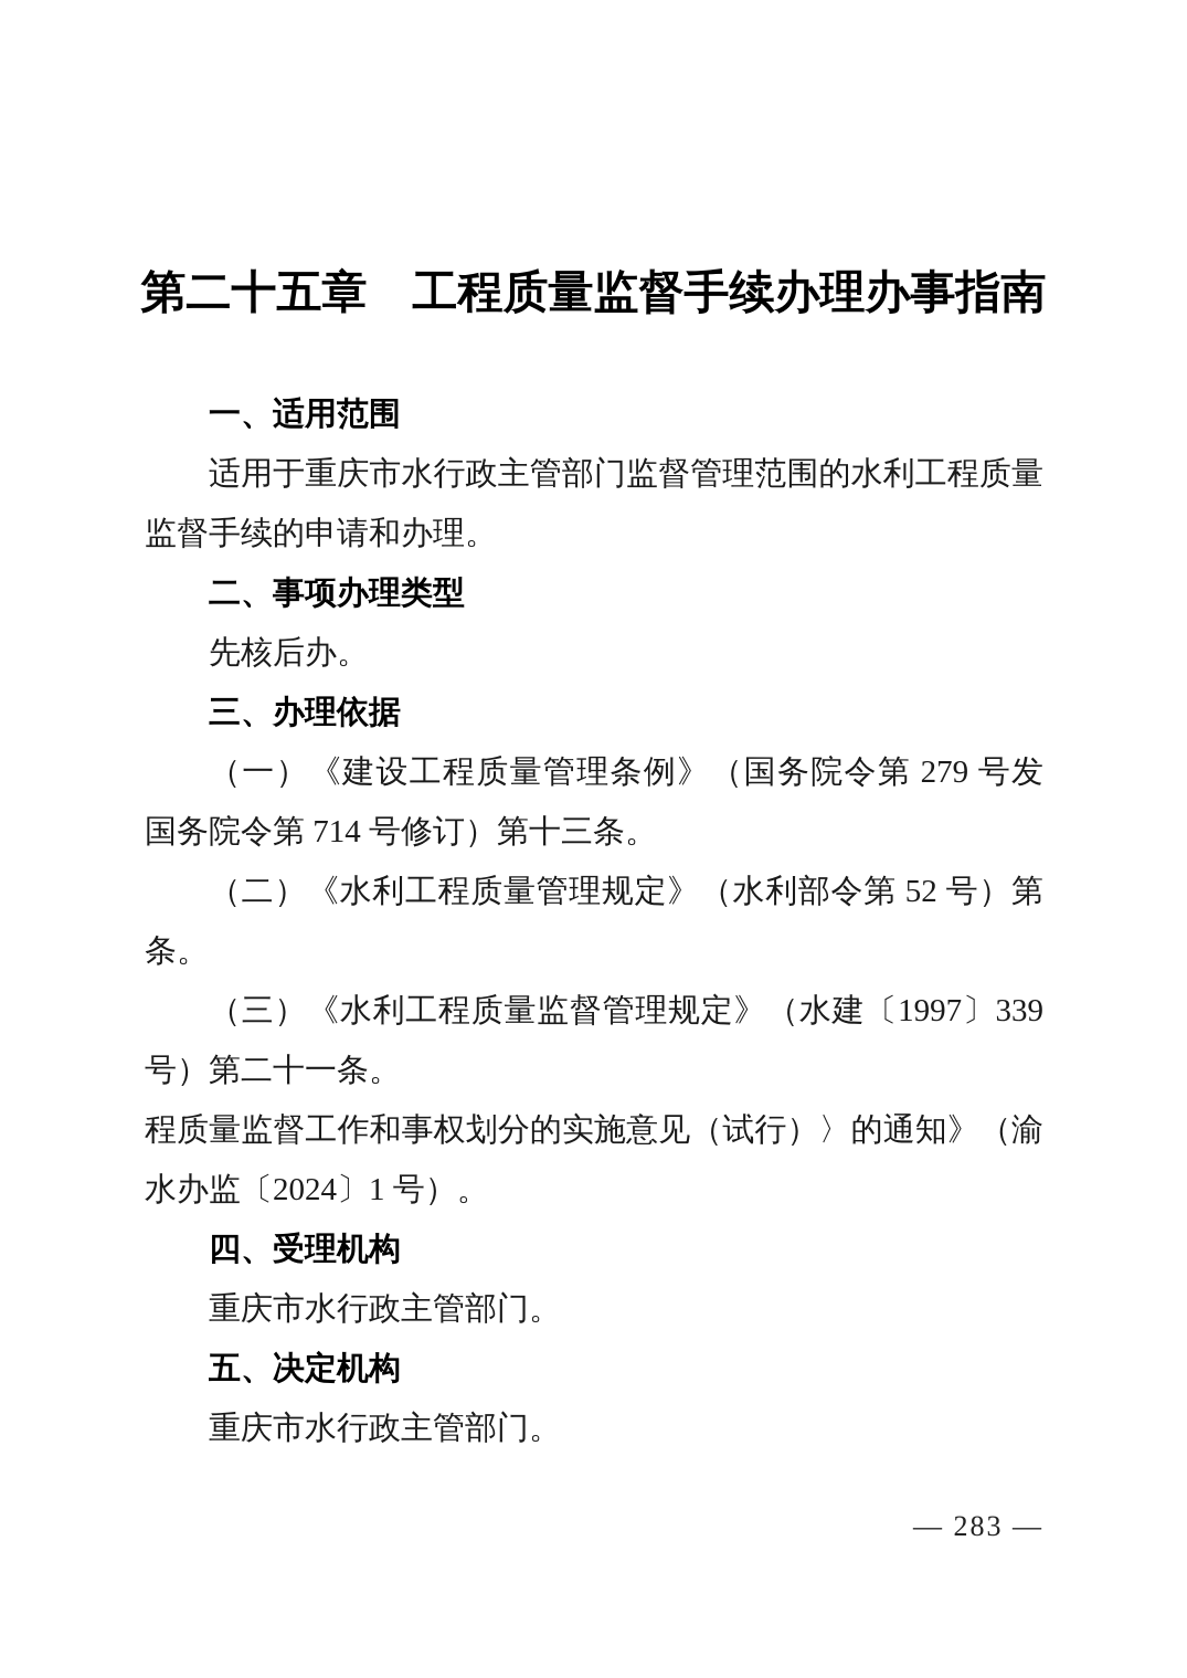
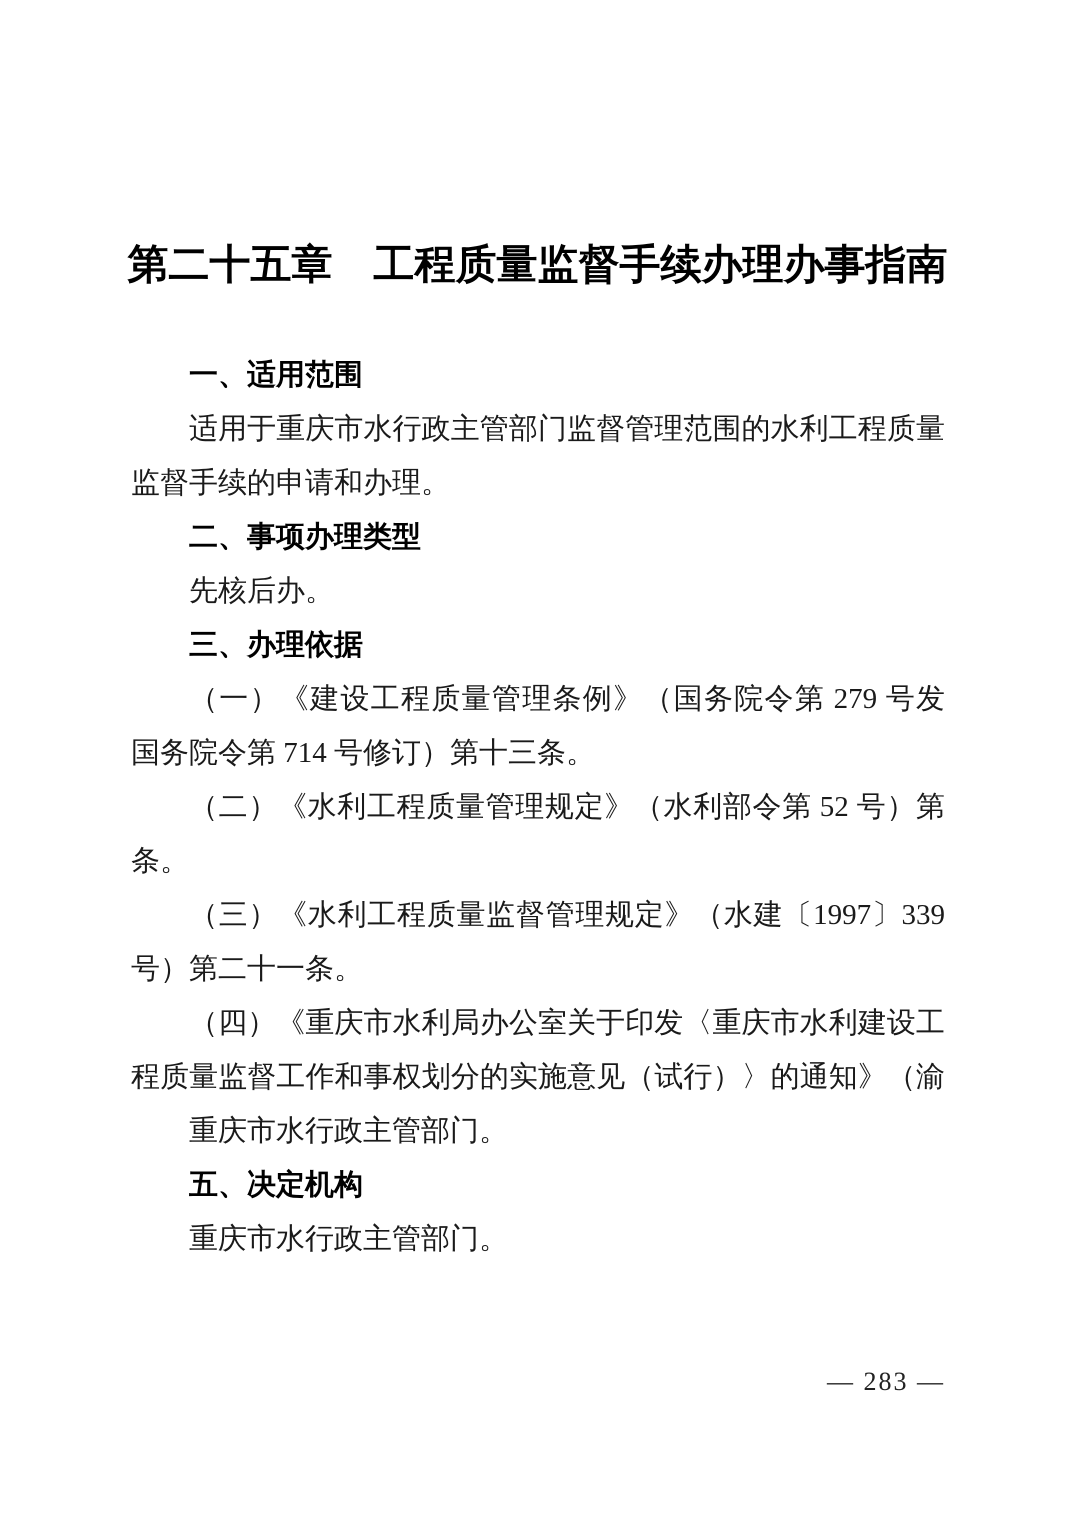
  第二十五章 工程质量监督手续办理办事指南
  一、适用范围
  适用于重庆市水行政主管部门监督管理范围的水利工程质量
  监督手续的申请和办理。
  二、事项办理类型
  先核后办。
  三、办理依据
  （一）《建设工程质量管理条例》（国务院令第 279 号发
  国务院令第 714 号修订）第十三条。
  （二）《水利工程质量管理规定》（水利部令第 52 号）第
  条。
  （三）《水利工程质量监督管理规定》（水建〔1997〕339
  号）第二十一条。
+ （四）《重庆市水利局办公室关于印发〈重庆市水利建设工
  程质量监督工作和事权划分的实施意见（试行）〉的通知》（渝
- 水办监〔2024〕1 号）。
- 四、受理机构
  重庆市水行政主管部门。
  五、决定机构
  重庆市水行政主管部门。
  — 283 —
